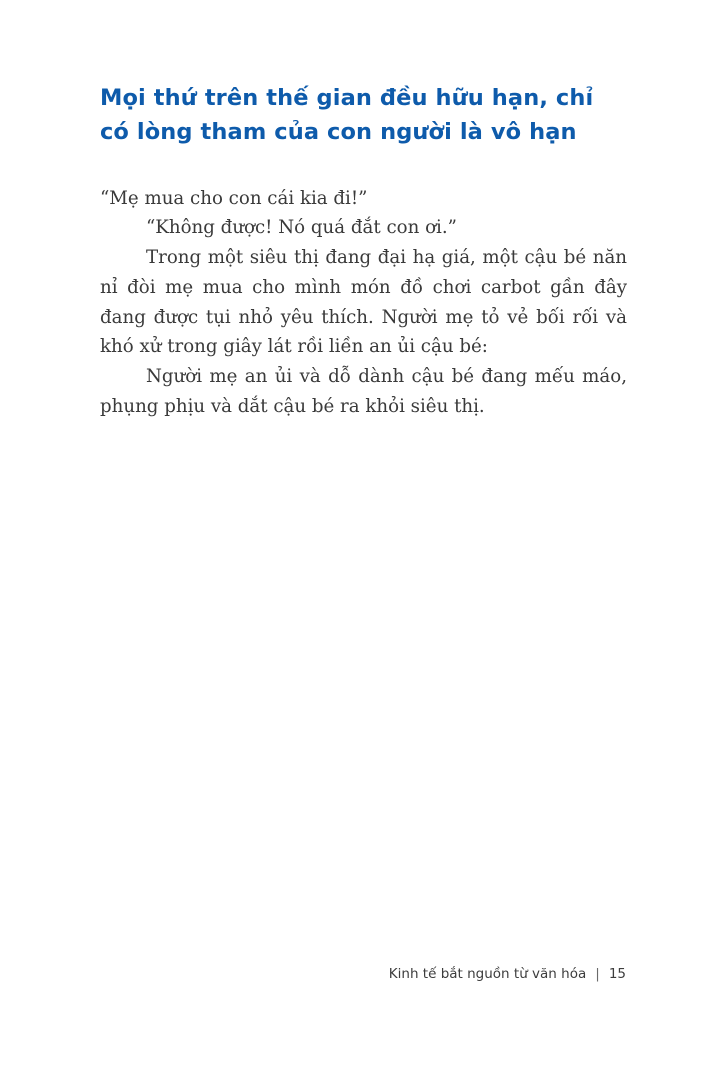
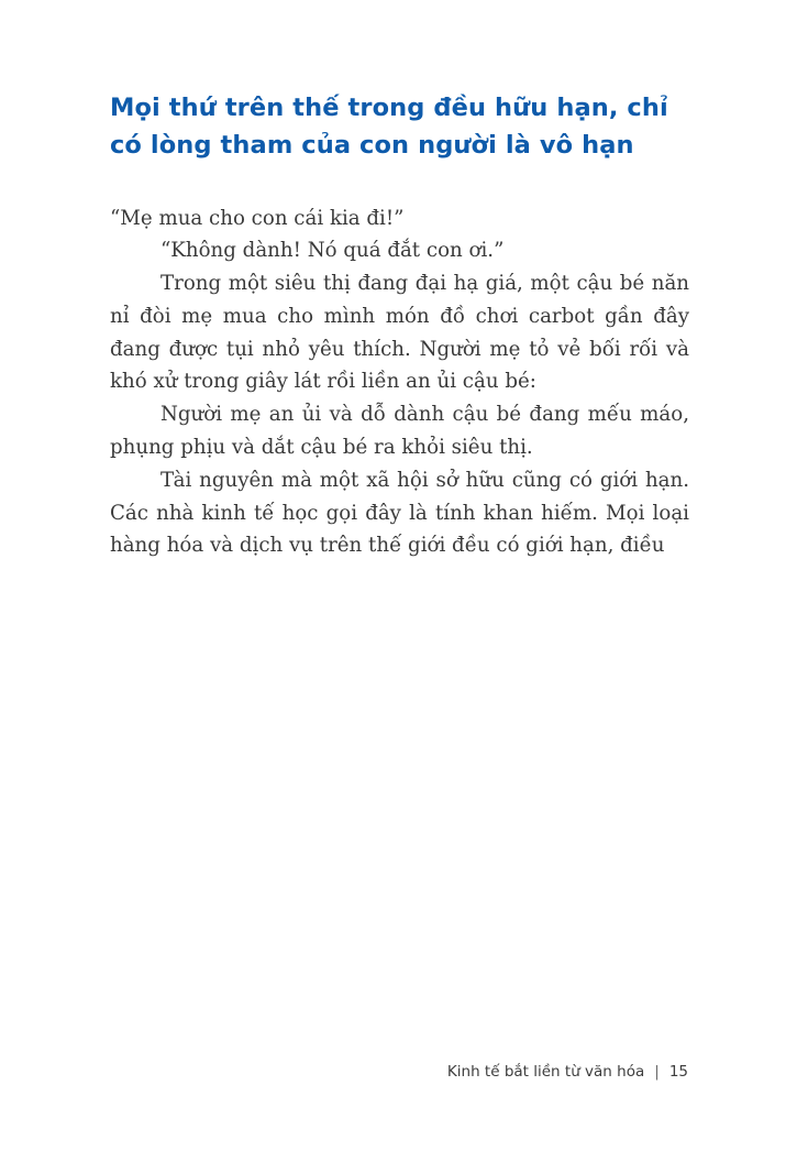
- Mọi thứ trên thế gian đều hữu hạn, chỉ có lòng tham của con người là vô hạn
+ Mọi thứ trên thế trong đều hữu hạn, chỉ có lòng tham của con người là vô hạn
  “Mẹ mua cho con cái kia đi!”
- “Không được! Nó quá đắt con ơi.”
+ “Không dành! Nó quá đắt con ơi.”
  Trong một siêu thị đang đại hạ giá, một cậu bé năn nỉ đòi mẹ mua cho mình món đồ chơi carbot gần đây đang được tụi nhỏ yêu thích. Người mẹ tỏ vẻ bối rối và khó xử trong giây lát rồi liền an ủi cậu bé:
  Người mẹ an ủi và dỗ dành cậu bé đang mếu máo, phụng phịu và dắt cậu bé ra khỏi siêu thị.
+ Tài nguyên mà một xã hội sở hữu cũng có giới hạn. Các nhà kinh tế học gọi đây là tính khan hiếm. Mọi loại hàng hóa và dịch vụ trên thế giới đều có giới hạn, điều
- Kinh tế bắt nguồn từ văn hóa
+ Kinh tế bắt liền từ văn hóa
  |
  15
